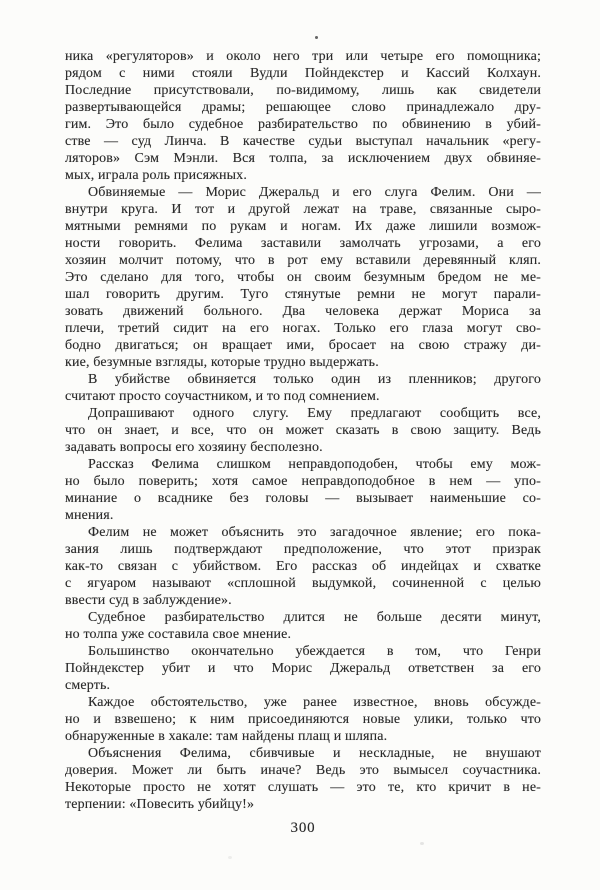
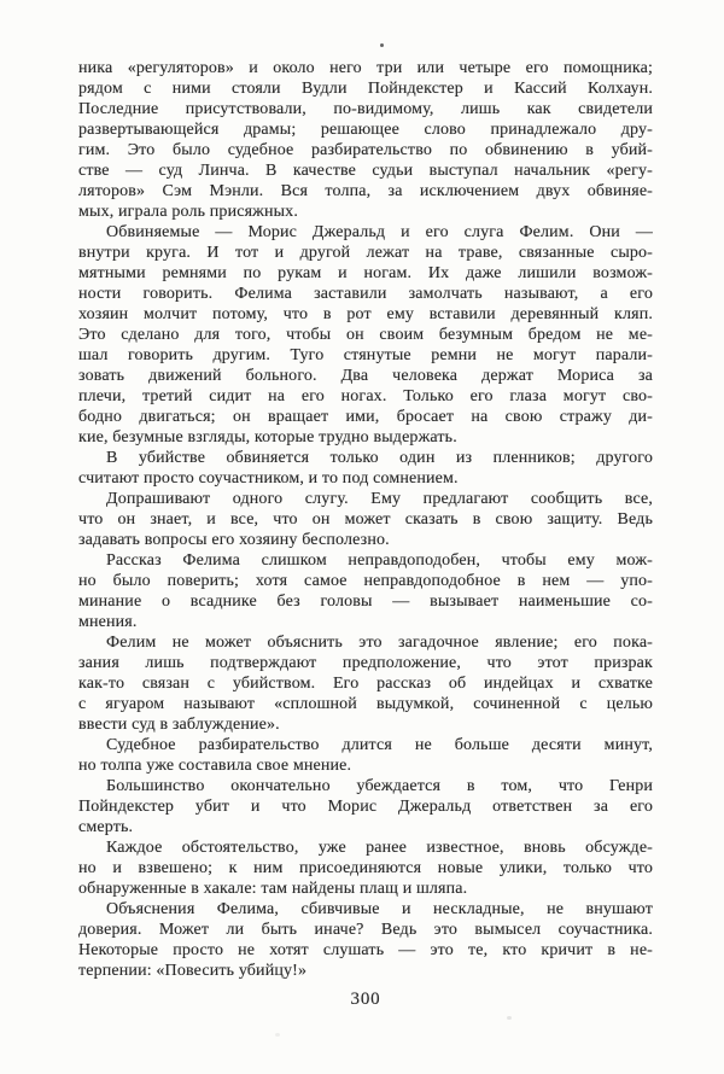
  ника «регуляторов» и около него три или четыре его помощника;
  рядом с ними стояли Вудли Пойндекстер и Кассий Колхаун.
  Последние присутствовали, по-видимому, лишь как свидетели
  развертывающейся драмы; решающее слово принадлежало дру-
  гим. Это было судебное разбирательство по обвинению в убий-
  стве — суд Линча. В качестве судьи выступал начальник «регу-
  ляторов» Сэм Мэнли. Вся толпа, за исключением двух обвиняе-
  мых, играла роль присяжных.
  Обвиняемые — Морис Джеральд и его слуга Фелим. Они —
  внутри круга. И тот и другой лежат на траве, связанные сыро-
  мятными ремнями по рукам и ногам. Их даже лишили возмож-
- ности говорить. Фелима заставили замолчать угрозами, а его
+ ности говорить. Фелима заставили замолчать называют, а его
  хозяин молчит потому, что в рот ему вставили деревянный кляп.
  Это сделано для того, чтобы он своим безумным бредом не ме-
  шал говорить другим. Туго стянутые ремни не могут парали-
  зовать движений больного. Два человека держат Мориса за
  плечи, третий сидит на его ногах. Только его глаза могут сво-
  бодно двигаться; он вращает ими, бросает на свою стражу ди-
  кие, безумные взгляды, которые трудно выдержать.
  В убийстве обвиняется только один из пленников; другого
  считают просто соучастником, и то под сомнением.
  Допрашивают одного слугу. Ему предлагают сообщить все,
  что он знает, и все, что он может сказать в свою защиту. Ведь
  задавать вопросы его хозяину бесполезно.
  Рассказ Фелима слишком неправдоподобен, чтобы ему мож-
  но было поверить; хотя самое неправдоподобное в нем — упо-
  минание о всаднике без головы — вызывает наименьшие со-
  мнения.
  Фелим не может объяснить это загадочное явление; его пока-
  зания лишь подтверждают предположение, что этот призрак
  как-то связан с убийством. Его рассказ об индейцах и схватке
  с ягуаром называют «сплошной выдумкой, сочиненной с целью
  ввести суд в заблуждение».
  Судебное разбирательство длится не больше десяти минут,
  но толпа уже составила свое мнение.
  Большинство окончательно убеждается в том, что Генри
  Пойндекстер убит и что Морис Джеральд ответствен за его
  смерть.
  Каждое обстоятельство, уже ранее известное, вновь обсужде-
  но и взвешено; к ним присоединяются новые улики, только что
  обнаруженные в хакале: там найдены плащ и шляпа.
  Объяснения Фелима, сбивчивые и нескладные, не внушают
  доверия. Может ли быть иначе? Ведь это вымысел соучастника.
  Некоторые просто не хотят слушать — это те, кто кричит в не-
  терпении: «Повесить убийцу!»
  300
